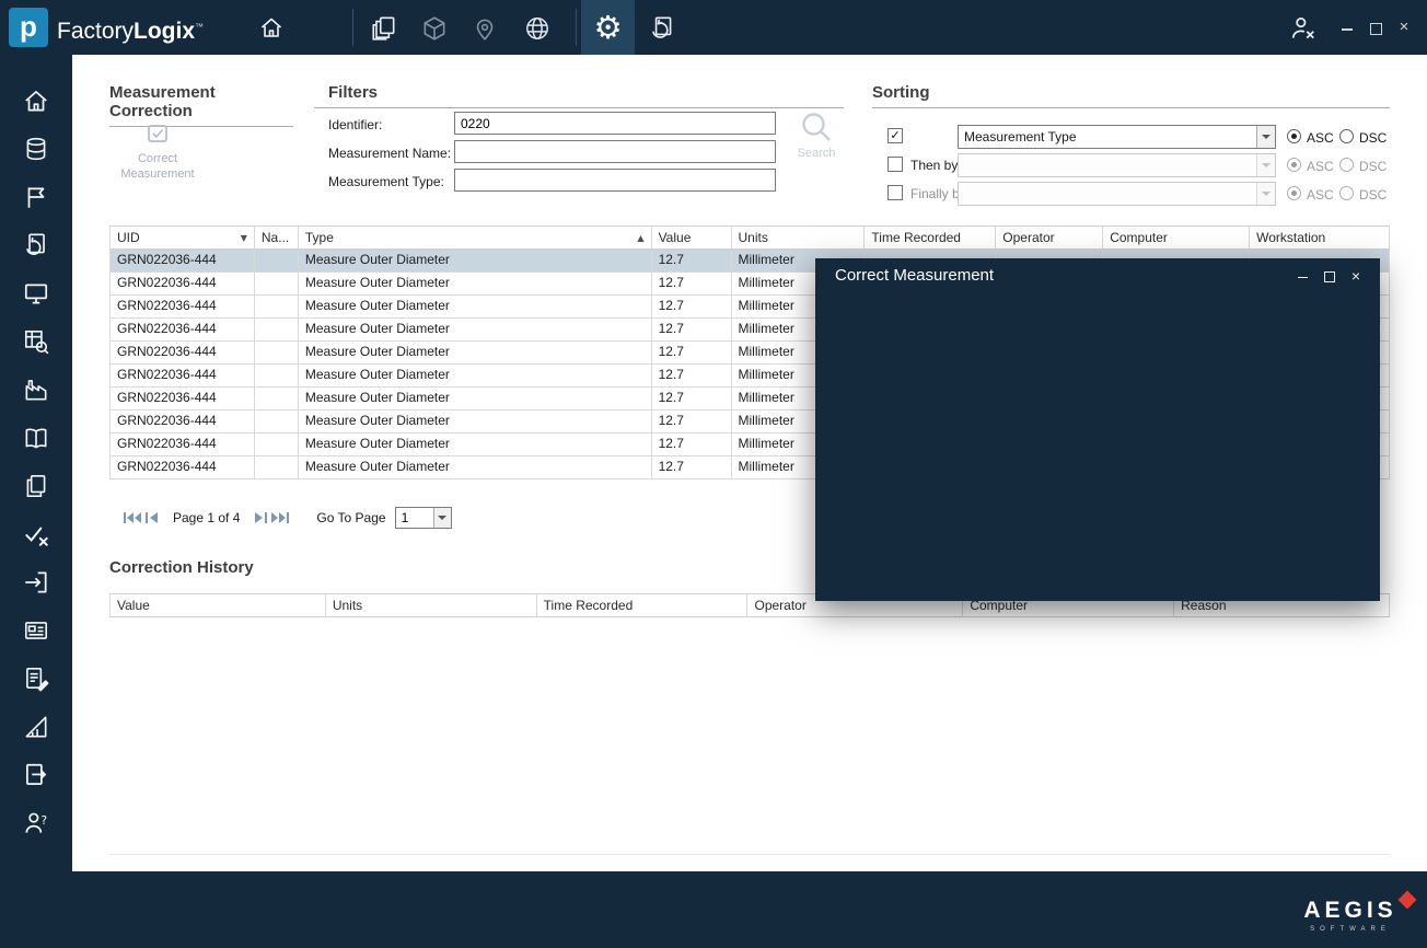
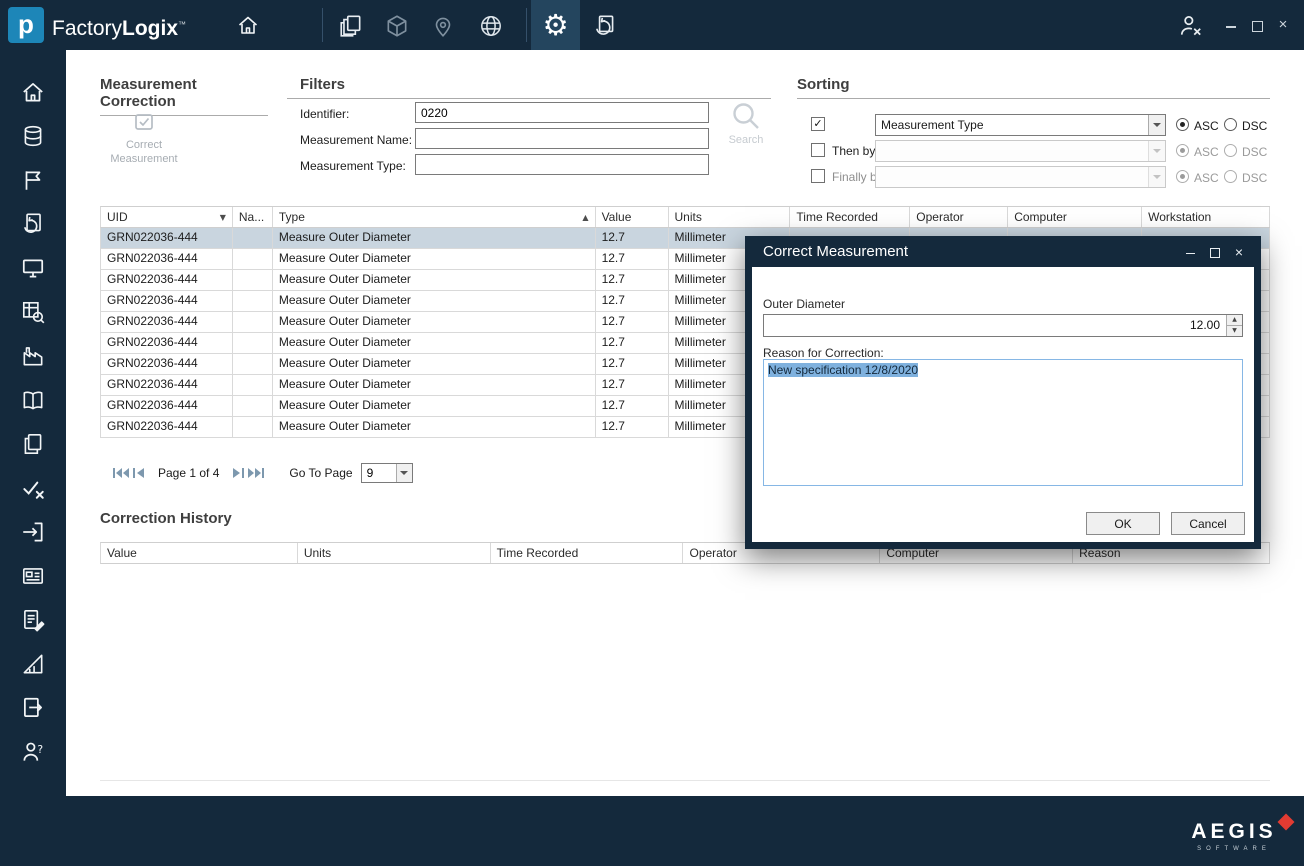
  p
  FactoryLogix™
  ⚙
  ×
  ?
  Measurement Correction
  Correct
  Measurement
  Filters
  Identifier:
  0220
  Measurement Name:
  Measurement Type:
  Search
  Sorting
  ✓
  Measurement Type
  ASC
  DSC
  Then by
  ASC
  DSC
  Finally b
  ASC
  DSC
  UID
  ▼
  Na...
  Type
  ▲
  Value
  Units
  Time Recorded
  Operator
  Computer
  Workstation
  GRN022036-444
  Measure Outer Diameter
  12.7
  Millimeter
  GRN022036-444
  Measure Outer Diameter
  12.7
  Millimeter
  GRN022036-444
  Measure Outer Diameter
  12.7
  Millimeter
  GRN022036-444
  Measure Outer Diameter
  12.7
  Millimeter
  GRN022036-444
  Measure Outer Diameter
  12.7
  Millimeter
  GRN022036-444
  Measure Outer Diameter
  12.7
  Millimeter
  GRN022036-444
  Measure Outer Diameter
  12.7
  Millimeter
  GRN022036-444
  Measure Outer Diameter
  12.7
  Millimeter
  GRN022036-444
  Measure Outer Diameter
  12.7
  Millimeter
  GRN022036-444
  Measure Outer Diameter
  12.7
  Millimeter
  Page 1 of 4
  Go To Page
- 1
+ 9
  Correction History
  Value
  Units
  Time Recorded
  Operator
  Computer
  Reason
  AEGIS
  Correct Measurement
  ×
+ Outer Diameter
+ 12.00
+ Reason for Correction:
+ New specification 12/8/2020
+ OK
+ Cancel
